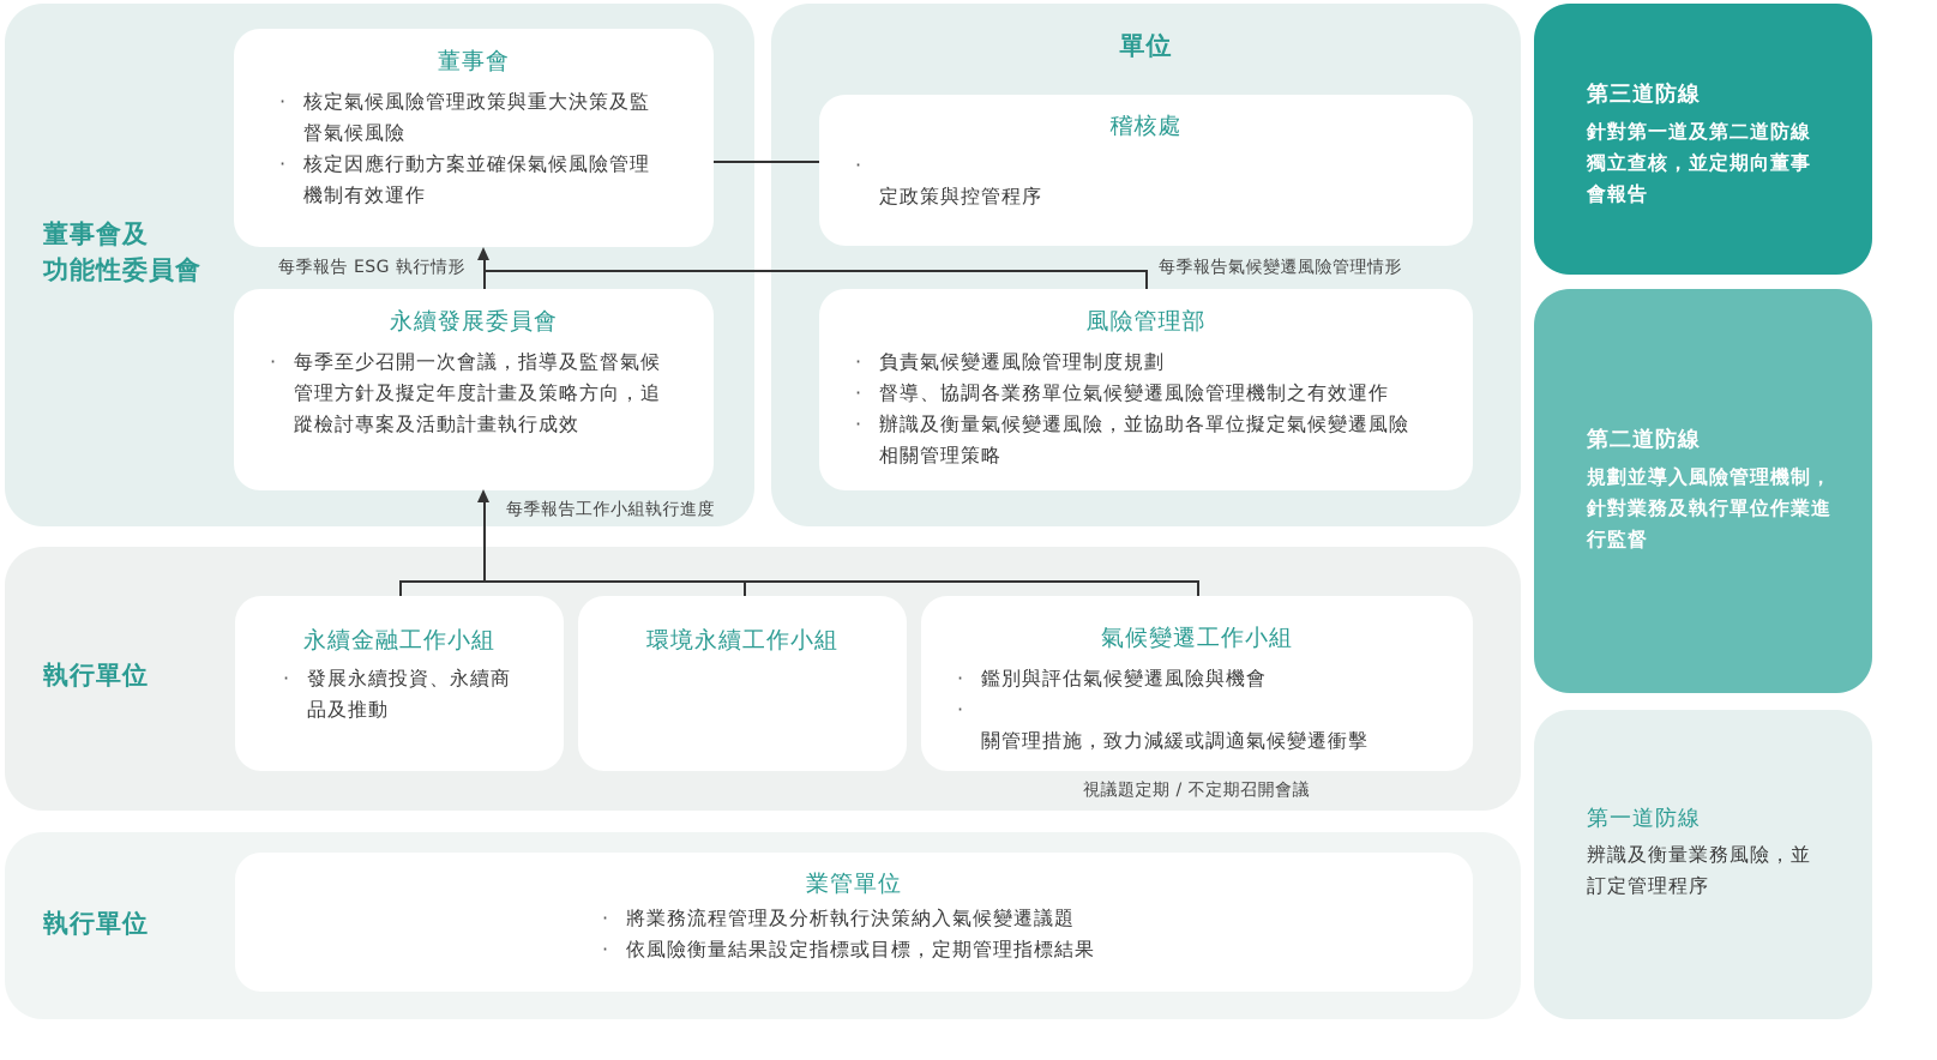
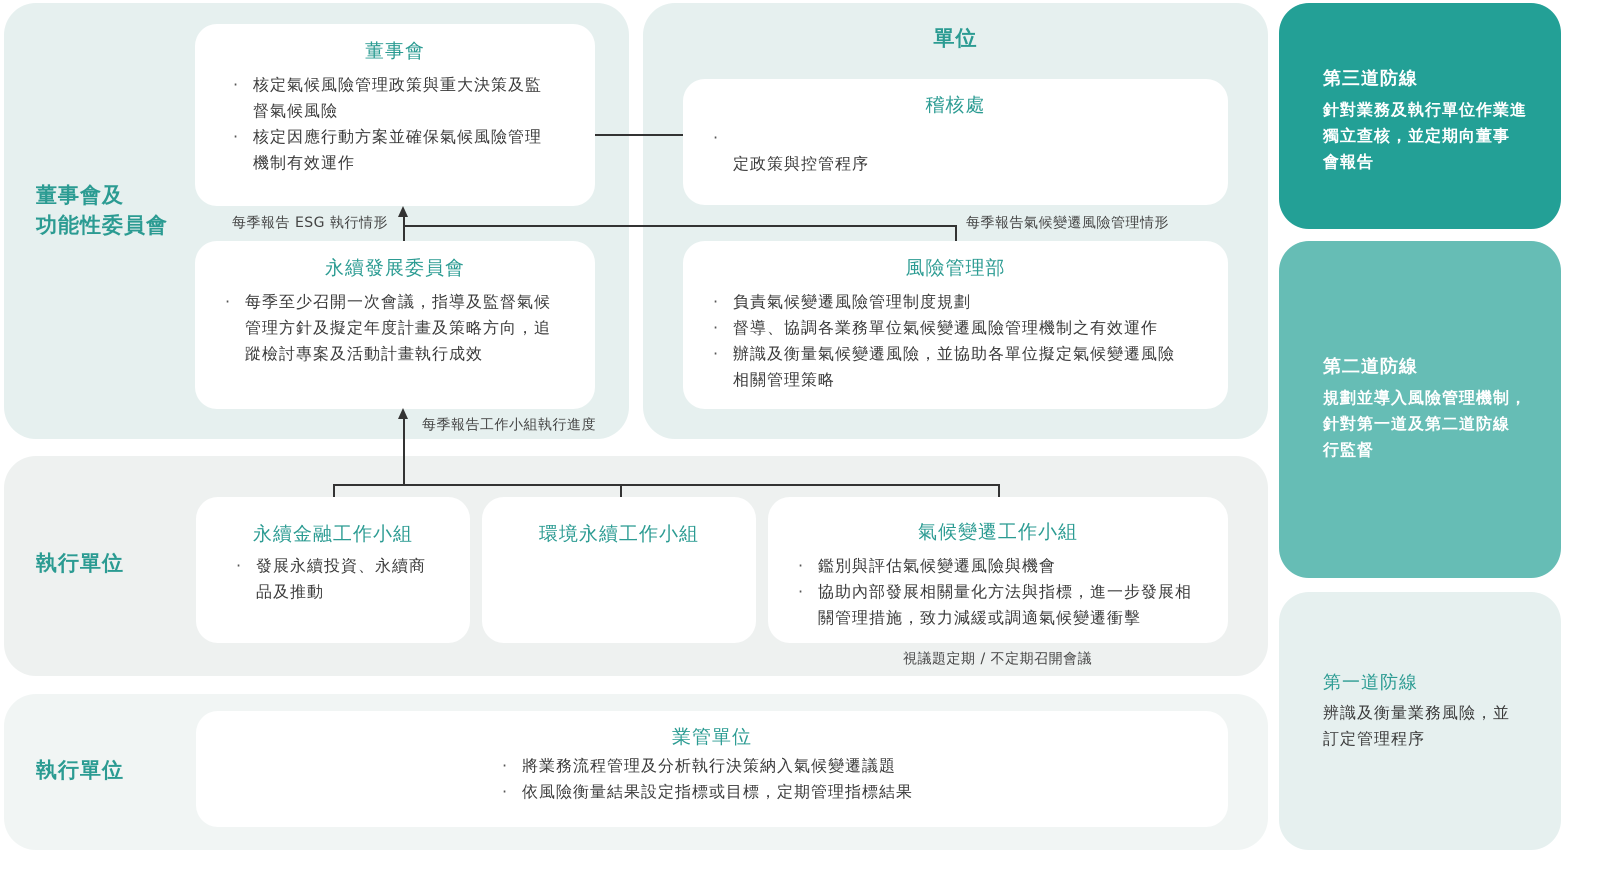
  董事會及
  功能性委員會
  董事會
  核定氣候風險管理政策與重大決策及監
  督氣候風險
  核定因應行動方案並確保氣候風險管理
  機制有效運作
  永續發展委員會
  每季至少召開一次會議，指導及監督氣候
  管理方針及擬定年度計畫及策略方向，追
  蹤檢討專案及活動計畫執行成效
  單位
  稽核處
  定政策與控管程序
  風險管理部
  負責氣候變遷風險管理制度規劃
  督導、協調各業務單位氣候變遷風險管理機制之有效運作
  辦識及衡量氣候變遷風險，並協助各單位擬定氣候變遷風險
  相關管理策略
  每季報告 ESG 執行情形
  每季報告氣候變遷風險管理情形
  執行單位
  每季報告工作小組執行進度
  永續金融工作小組
  發展永續投資、永續商
  品及推動
  環境永續工作小組
  氣候變遷工作小組
  鑑別與評估氣候變遷風險與機會
+ 協助內部發展相關量化方法與指標，進一步發展相
  關管理措施，致力減緩或調適氣候變遷衝擊
  視議題定期 / 不定期召開會議
  執行單位
  業管單位
  將業務流程管理及分析執行決策納入氣候變遷議題
  依風險衡量結果設定指標或目標，定期管理指標結果
  第三道防線
- 針對第一道及第二道防線
+ 針對業務及執行單位作業進
  獨立查核，並定期向董事
  會報告
  第二道防線
  規劃並導入風險管理機制，
- 針對業務及執行單位作業進
+ 針對第一道及第二道防線
  行監督
  第一道防線
  辨識及衡量業務風險，並
  訂定管理程序
